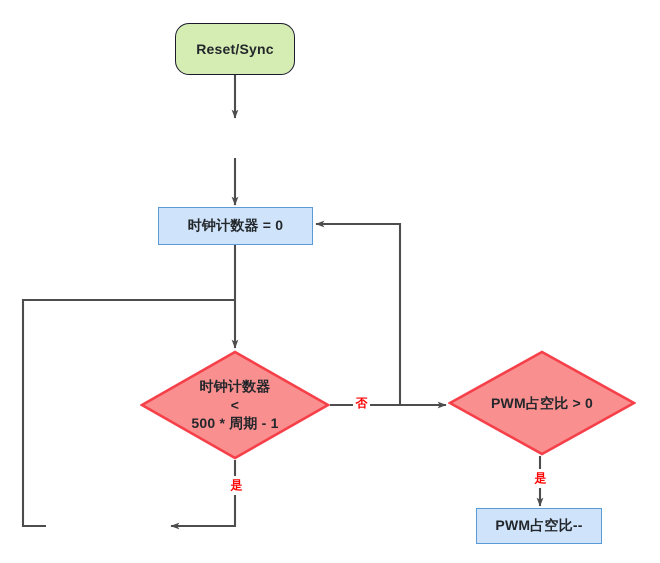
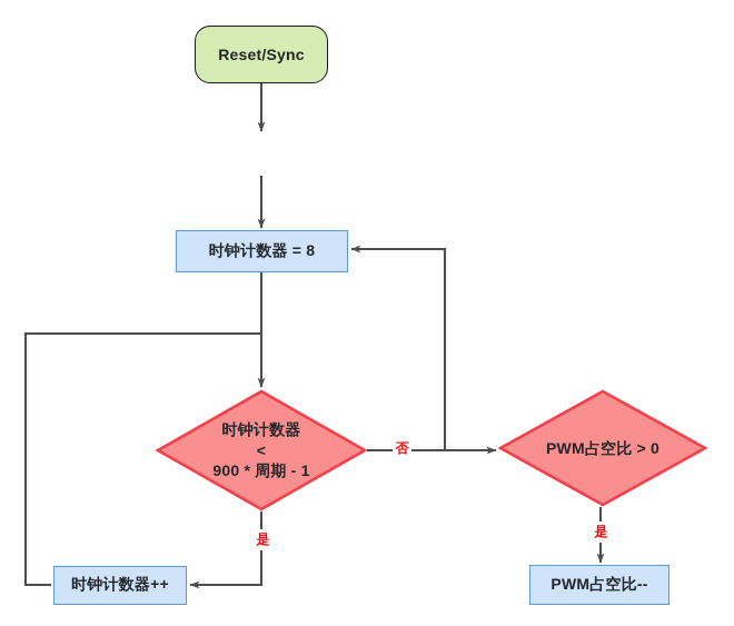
  Reset/Sync
- 时钟计数器 = 0
+ 时钟计数器 = 8
  时钟计数器
  <
- 500 * 周期 - 1
+ 900 * 周期 - 1
  PWM占空比 > 0
+ 时钟计数器++
  PWM占空比--
  否
  是
  是
